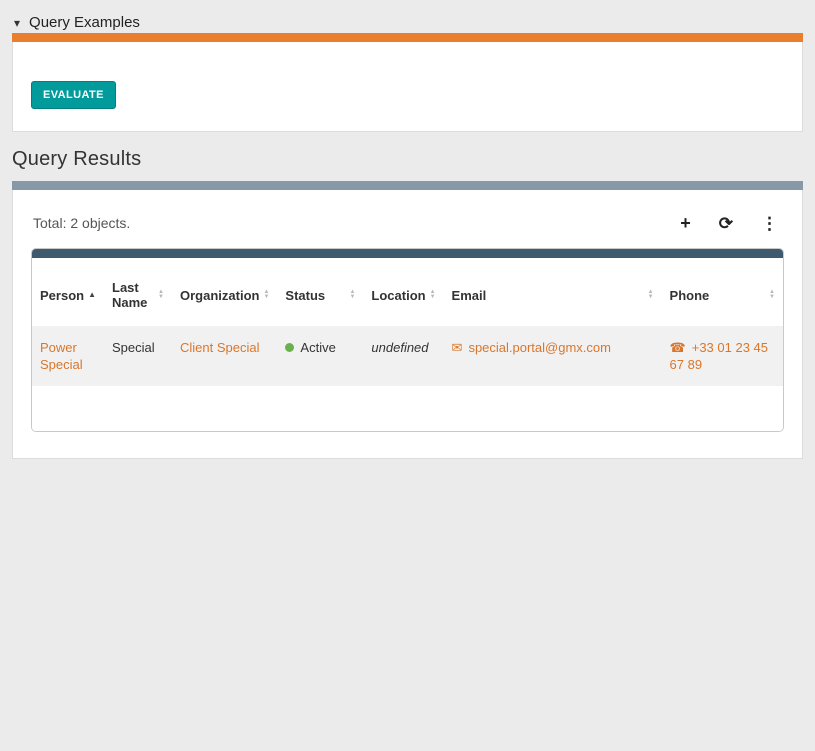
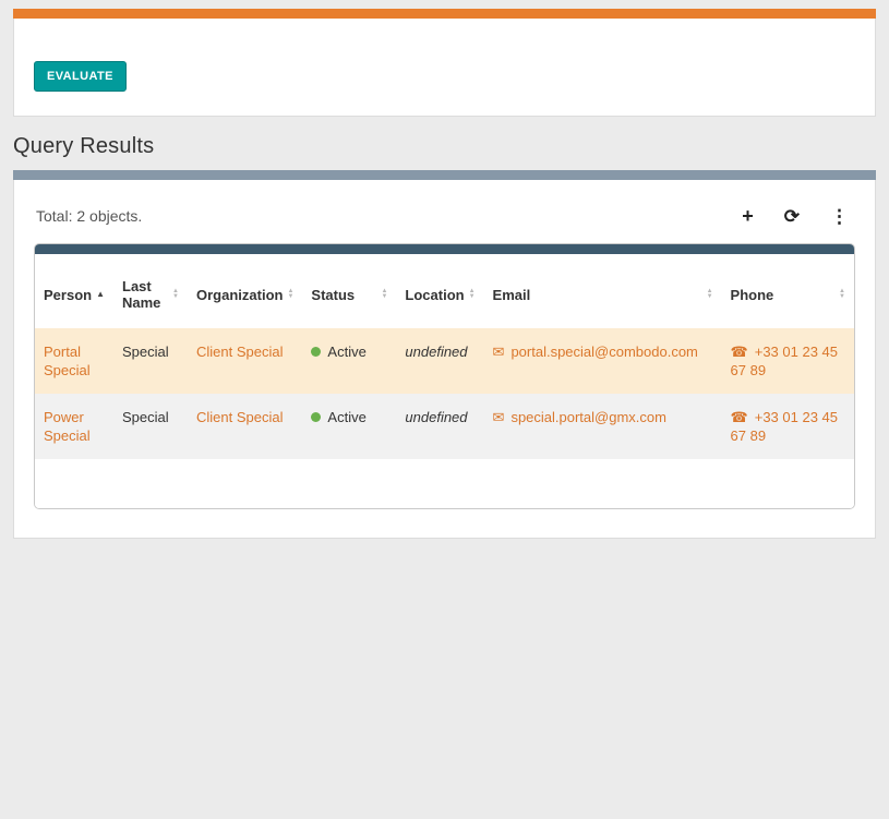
- ▾
- Query Examples
  EVALUATE
  Query Results
  Total: 2 objects.
  +
  ⟳
  ⋮
  Person ▲	Last Name	Organization	Status	Location	Email	Phone
+ Portal Special	Special	Client Special	Active	undefined	✉ portal.special@combodo.com	☎ +33 01 23 45 67 89
  Power Special	Special	Client Special	Active	undefined	✉ special.portal@gmx.com	☎ +33 01 23 45 67 89
